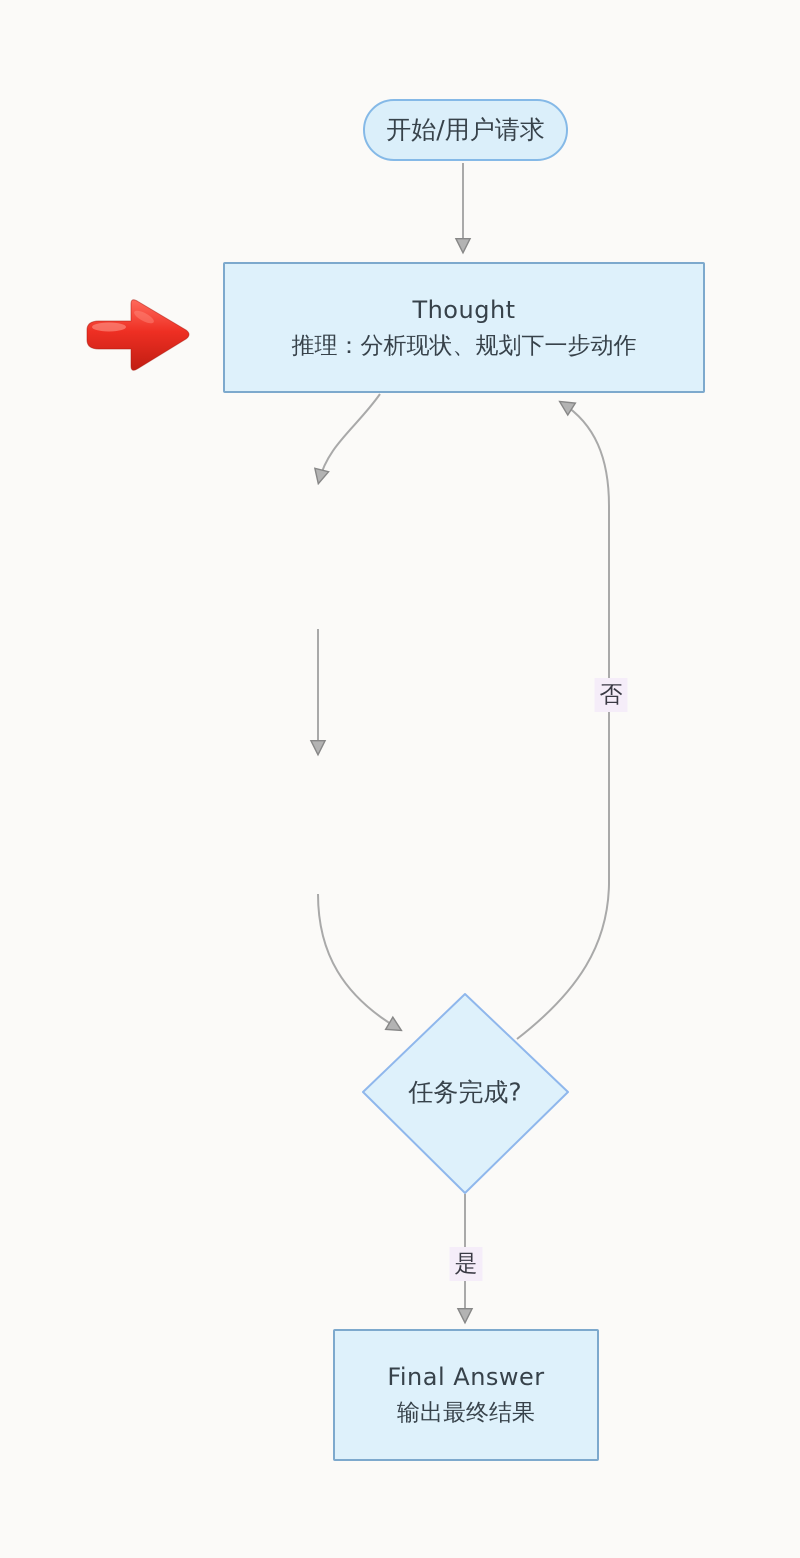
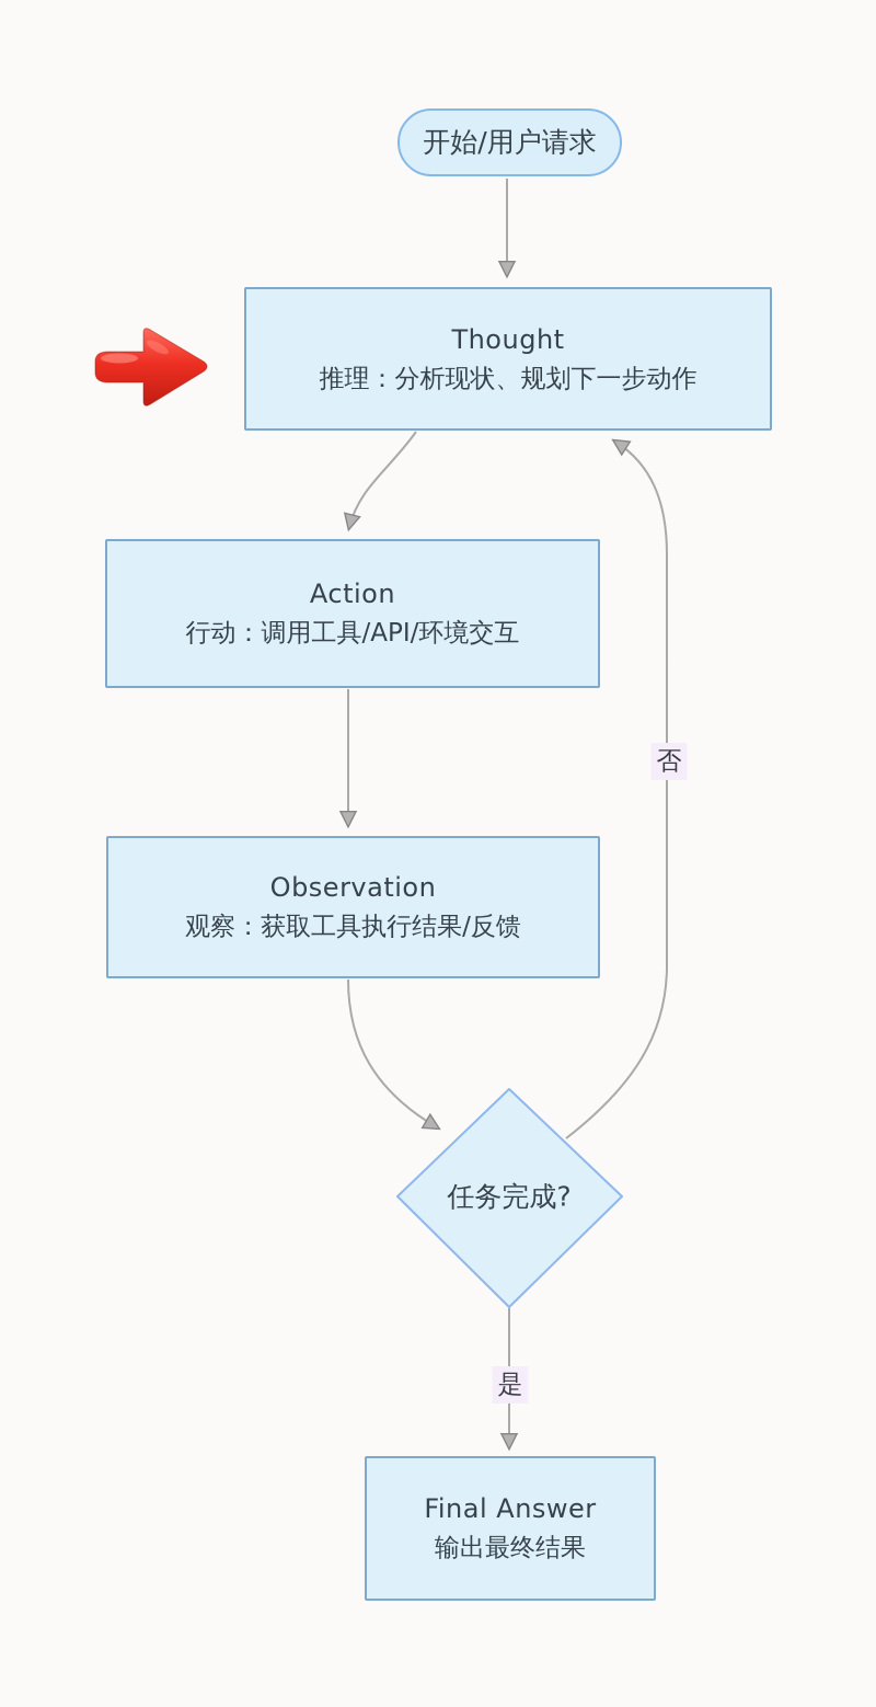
  开始/用户请求
  Thought
  推理：分析现状、规划下一步动作
+ Action
+ 行动：调用工具/API/环境交互
+ Observation
+ 观察：获取工具执行结果/反馈
  任务完成?
  否
  是
  Final Answer
  输出最终结果
